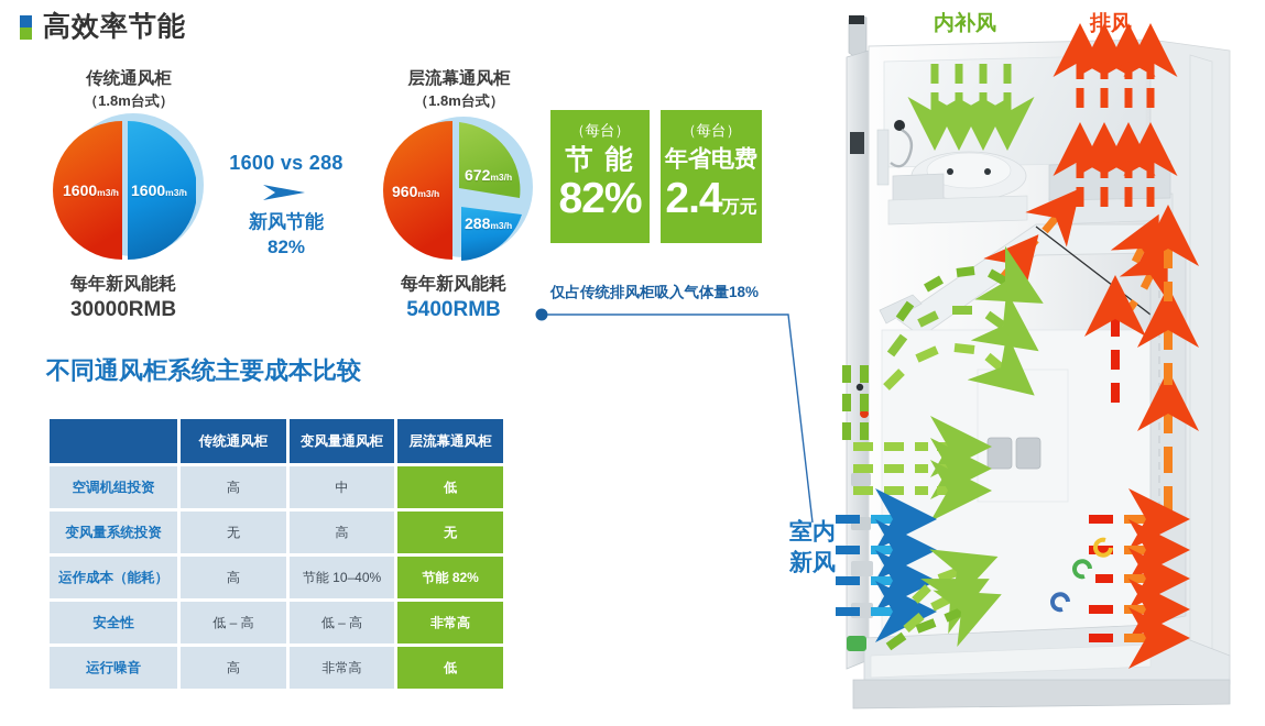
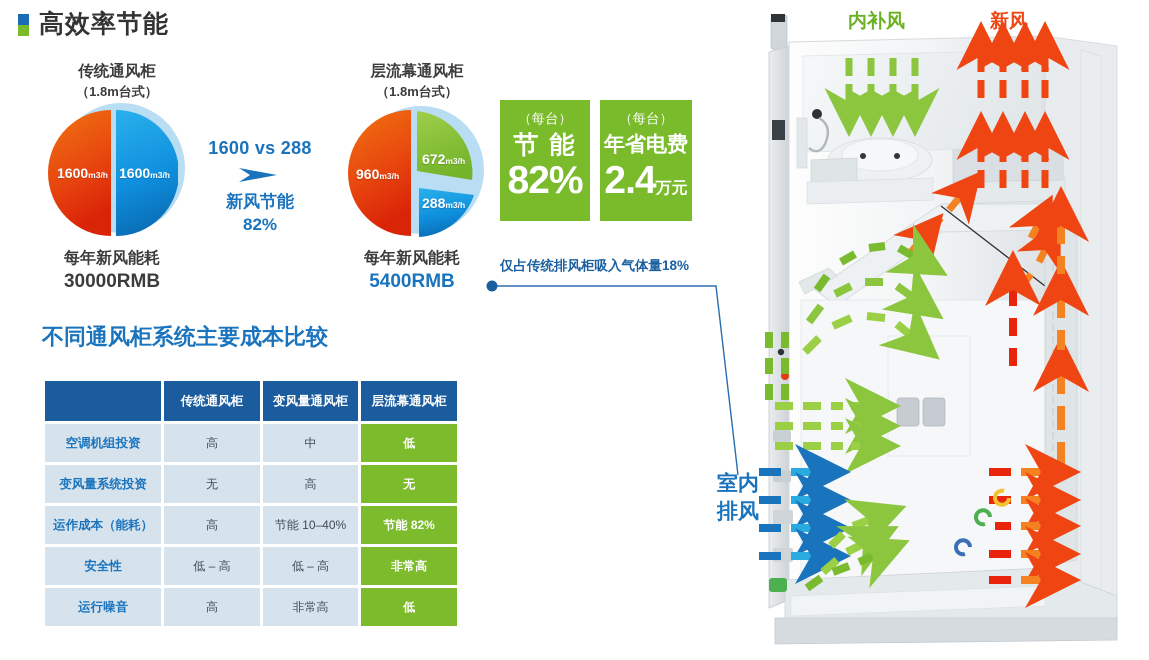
  高效率节能
  传统通风柜
  （1.8m台式）
  1600m3/h
  1600m3/h
  每年新风能耗
  30000RMB
  1600 vs 288
  新风节能
  82%
  层流幕通风柜
  （1.8m台式）
  960m3/h
  672m3/h
  288m3/h
  每年新风能耗
  5400RMB
  （每台）
  节 能
  82%
  （每台）
  年省电费
  2.4万元
  仅占传统排风柜吸入气体量18%
  不同通风柜系统主要成本比较
  	传统通风柜	变风量通风柜	层流幕通风柜
  空调机组投资	高	中	低
  变风量系统投资	无	高	无
  运作成本（能耗）	高	节能 10–40%	节能 82%
  安全性	低 – 高	低 – 高	非常高
  运行噪音	高	非常高	低
  内补风
- 排风
+ 新风
  室内
- 新风
+ 排风
